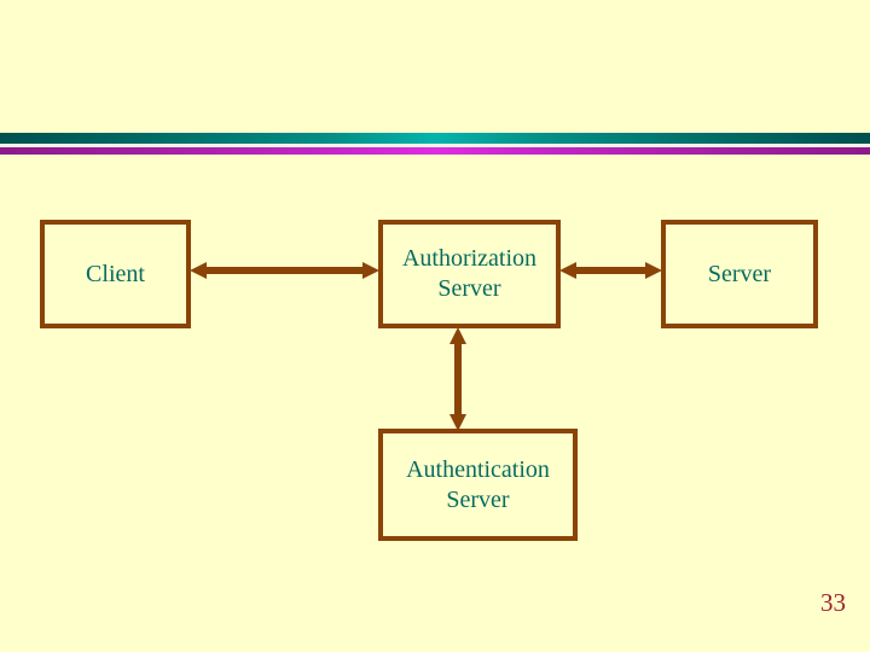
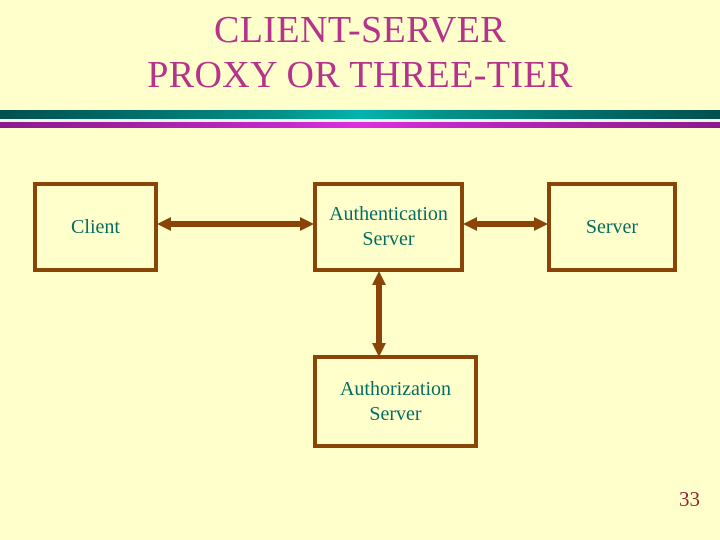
+ CLIENT-SERVER
+ PROXY OR THREE-TIER
  Client
- Authorization
+ Authentication
  Server
  Server
- Authentication
+ Authorization
  Server
  33
